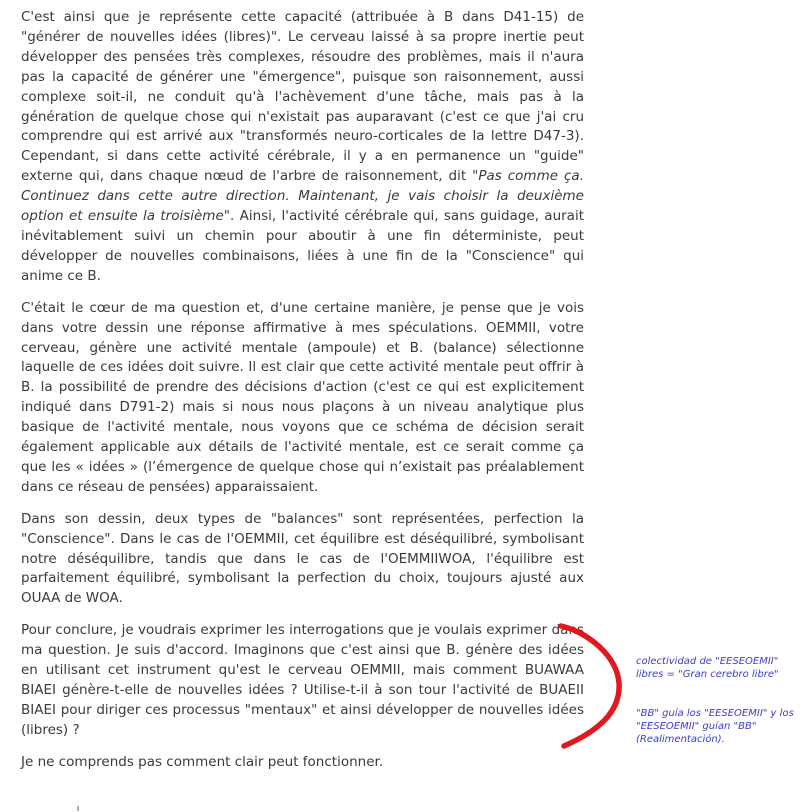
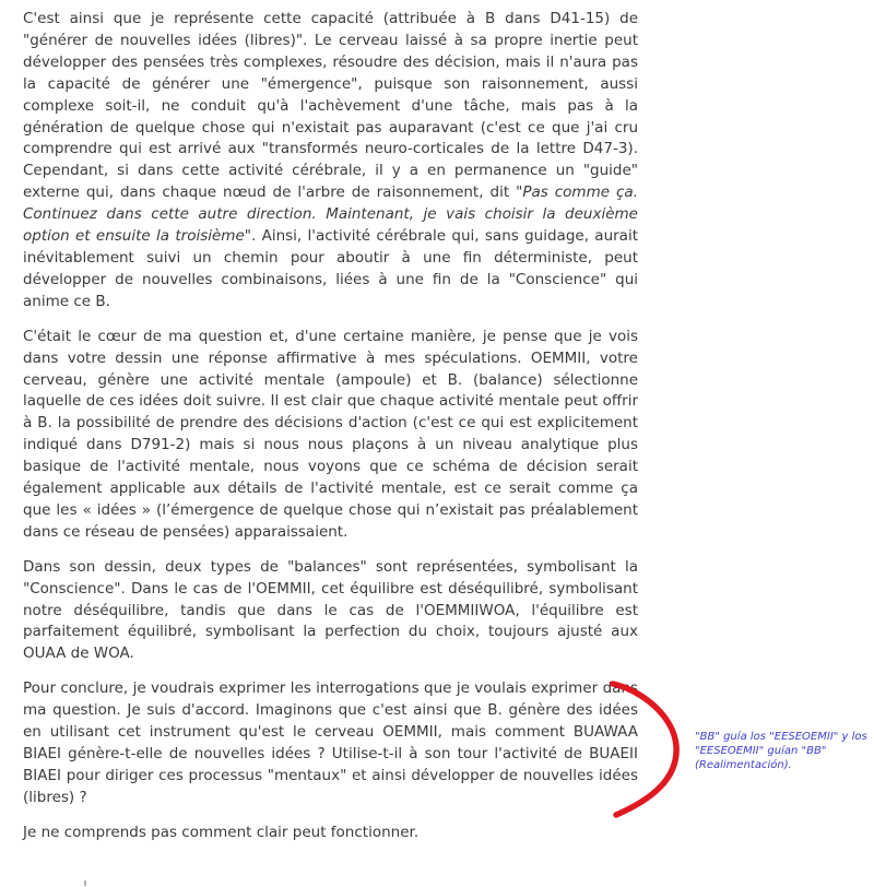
- C'est ainsi que je représente cette capacité (attribuée à B dans D41-15) de "générer de nouvelles idées (libres)". Le cerveau laissé à sa propre inertie peut développer des pensées très complexes, résoudre des problèmes, mais il n'aura pas la capacité de générer une "émergence", puisque son raisonnement, aussi complexe soit-il, ne conduit qu'à l'achèvement d'une tâche, mais pas à la génération de quelque chose qui n'existait pas auparavant (c'est ce que j'ai cru comprendre qui est arrivé aux "transformés neuro-corticales de la lettre D47-3). Cependant, si dans cette activité cérébrale, il y a en permanence un "guide" externe qui, dans chaque nœud de l'arbre de raisonnement, dit "Pas comme ça. Continuez dans cette autre direction. Maintenant, je vais choisir la deuxième option et ensuite la troisième". Ainsi, l'activité cérébrale qui, sans guidage, aurait inévitablement suivi un chemin pour aboutir à une fin déterministe, peut développer de nouvelles combinaisons, liées à une fin de la "Conscience" qui anime ce B.
+ C'est ainsi que je représente cette capacité (attribuée à B dans D41-15) de "générer de nouvelles idées (libres)". Le cerveau laissé à sa propre inertie peut développer des pensées très complexes, résoudre des décision, mais il n'aura pas la capacité de générer une "émergence", puisque son raisonnement, aussi complexe soit-il, ne conduit qu'à l'achèvement d'une tâche, mais pas à la génération de quelque chose qui n'existait pas auparavant (c'est ce que j'ai cru comprendre qui est arrivé aux "transformés neuro-corticales de la lettre D47-3). Cependant, si dans cette activité cérébrale, il y a en permanence un "guide" externe qui, dans chaque nœud de l'arbre de raisonnement, dit "Pas comme ça. Continuez dans cette autre direction. Maintenant, je vais choisir la deuxième option et ensuite la troisième". Ainsi, l'activité cérébrale qui, sans guidage, aurait inévitablement suivi un chemin pour aboutir à une fin déterministe, peut développer de nouvelles combinaisons, liées à une fin de la "Conscience" qui anime ce B.
- C'était le cœur de ma question et, d'une certaine manière, je pense que je vois dans votre dessin une réponse affirmative à mes spéculations. OEMMII, votre cerveau, génère une activité mentale (ampoule) et B. (balance) sélectionne laquelle de ces idées doit suivre. Il est clair que cette activité mentale peut offrir à B. la possibilité de prendre des décisions d'action (c'est ce qui est explicitement indiqué dans D791-2) mais si nous nous plaçons à un niveau analytique plus basique de l'activité mentale, nous voyons que ce schéma de décision serait également applicable aux détails de l'activité mentale, est ce serait comme ça que les « idées » (l’émergence de quelque chose qui n’existait pas préalablement dans ce réseau de pensées) apparaissaient.
+ C'était le cœur de ma question et, d'une certaine manière, je pense que je vois dans votre dessin une réponse affirmative à mes spéculations. OEMMII, votre cerveau, génère une activité mentale (ampoule) et B. (balance) sélectionne laquelle de ces idées doit suivre. Il est clair que chaque activité mentale peut offrir à B. la possibilité de prendre des décisions d'action (c'est ce qui est explicitement indiqué dans D791-2) mais si nous nous plaçons à un niveau analytique plus basique de l'activité mentale, nous voyons que ce schéma de décision serait également applicable aux détails de l'activité mentale, est ce serait comme ça que les « idées » (l’émergence de quelque chose qui n’existait pas préalablement dans ce réseau de pensées) apparaissaient.
- Dans son dessin, deux types de "balances" sont représentées, perfection la "Conscience". Dans le cas de l'OEMMII, cet équilibre est déséquilibré, symbolisant notre déséquilibre, tandis que dans le cas de l'OEMMIIWOA, l'équilibre est parfaitement équilibré, symbolisant la perfection du choix, toujours ajusté aux OUAA de WOA.
+ Dans son dessin, deux types de "balances" sont représentées, symbolisant la "Conscience". Dans le cas de l'OEMMII, cet équilibre est déséquilibré, symbolisant notre déséquilibre, tandis que dans le cas de l'OEMMIIWOA, l'équilibre est parfaitement équilibré, symbolisant la perfection du choix, toujours ajusté aux OUAA de WOA.
  Pour conclure, je voudrais exprimer les interrogations que je voulais exprimer da ma question. Je suis d'accord. Imaginons que c'est ainsi que B. génère des idées en utilisant cet instrument qu'est le cerveau OEMMII, mais comment BUAWAA BIAEI génère-t-elle de nouvelles idées ? Utilise-t-il à son tour l'activité de BUAEII BIAEI pour diriger ces processus "mentaux" et ainsi développer de nouvelles idées (libres) ?
  Je ne comprends pas comment clair peut fonctionner.
- colectividad de "EESEOEMII"
- libres = "Gran cerebro libre"
  "BB" guía los "EESEOEMII" y los
  "EESEOEMII" guían "BB"
  (Realimentación).
